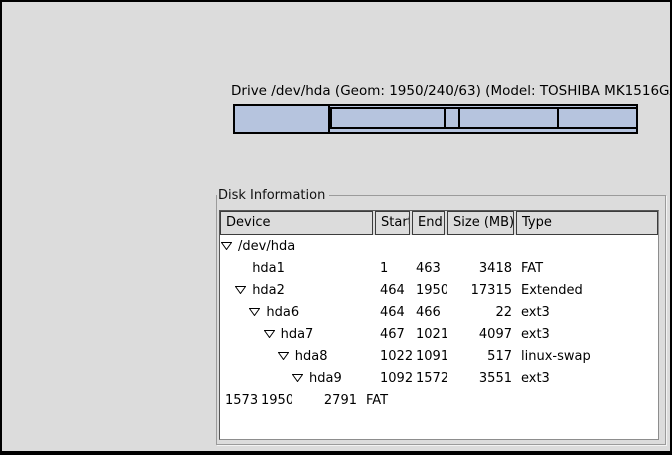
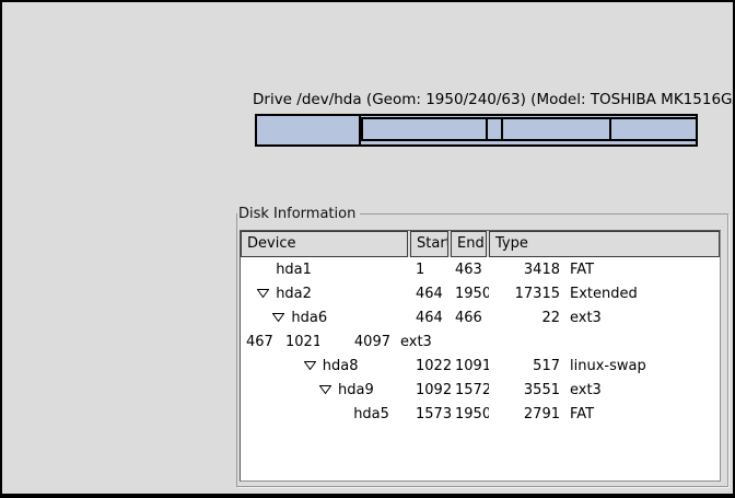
  Drive /dev/hda (Geom: 1950/240/63) (Model: TOSHIBA MK1516G
  Disk Information
  Device
  Star
  End
- Size (MB)
  Type
- /dev/hda
  hda1
  1
  463
  3418
  FAT
  hda2
  464
  1950
  17315
  Extended
  hda6
  464
  466
  22
  ext3
- hda7
  467
  1021
  4097
  ext3
  hda8
  1022
  1091
  517
  linux-swap
  hda9
  1092
  1572
  3551
  ext3
+ hda5
  1573
  1950
  2791
  FAT
